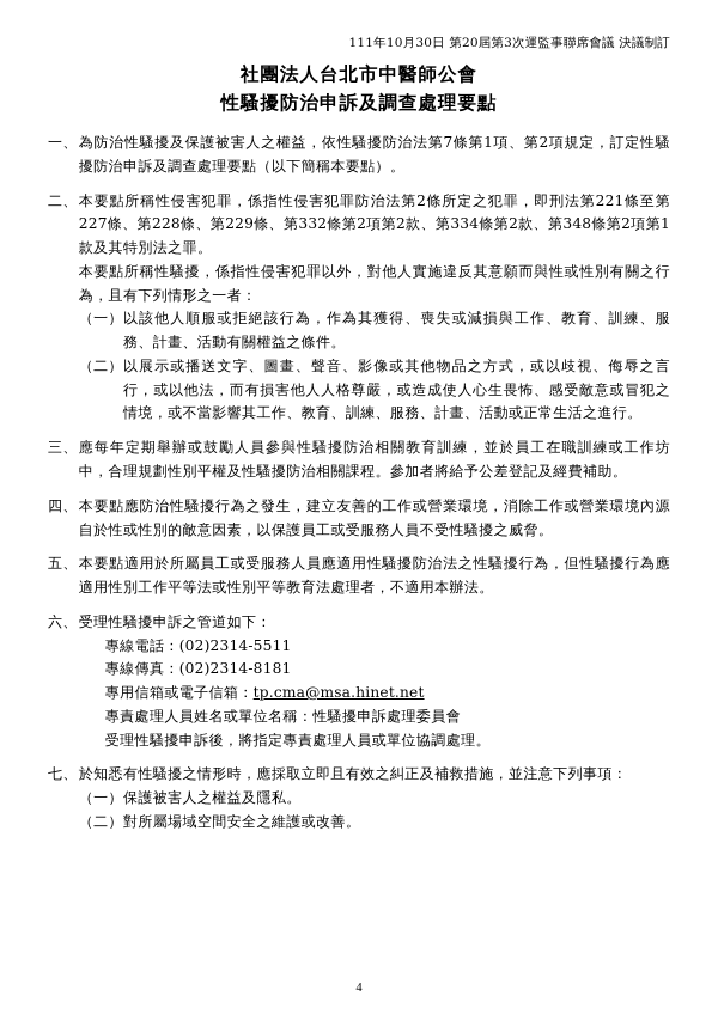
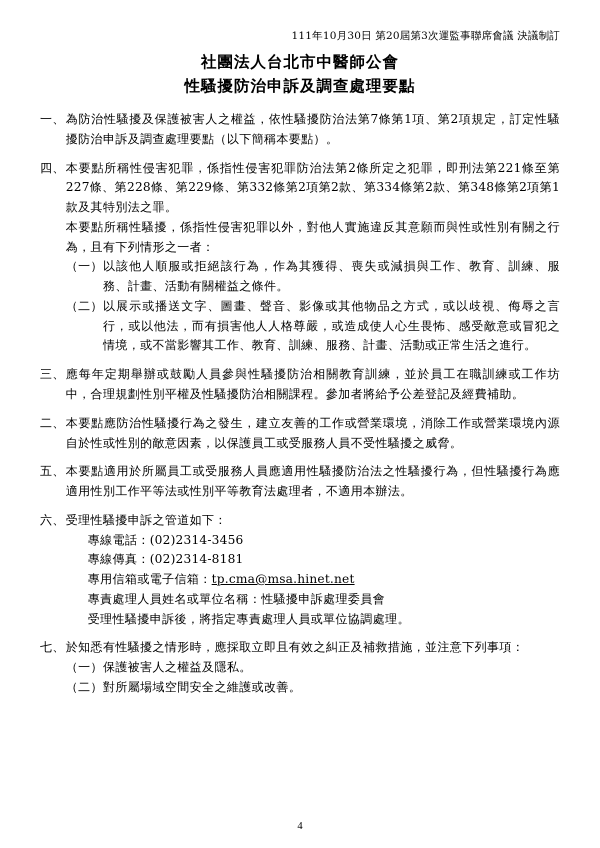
  111年10月30日 第20屆第3次運監事聯席會議 決議制訂
  社團法人台北市中醫師公會
  性騷擾防治申訴及調查處理要點
  一、
  為防治性騷擾及保護被害人之權益，依性騷擾防治法第7條第1項、第2項規定，訂定性騷擾防治申訴及調查處理要點（以下簡稱本要點）。
- 二、
+ 四、
  本要點所稱性侵害犯罪，係指性侵害犯罪防治法第2條所定之犯罪，即刑法第221條至第227條、第228條、第229條、第332條第2項第2款、第334條第2款、第348條第2項第1款及其特別法之罪。
  本要點所稱性騷擾，係指性侵害犯罪以外，對他人實施違反其意願而與性或性別有關之行為，且有下列情形之一者：
  （一）
  以該他人順服或拒絕該行為，作為其獲得、喪失或減損與工作、教育、訓練、服務、計畫、活動有關權益之條件。
  （二）
  以展示或播送文字、圖畫、聲音、影像或其他物品之方式，或以歧視、侮辱之言行，或以他法，而有損害他人人格尊嚴，或造成使人心生畏怖、感受敵意或冒犯之情境，或不當影響其工作、教育、訓練、服務、計畫、活動或正常生活之進行。
  三、
  應每年定期舉辦或鼓勵人員參與性騷擾防治相關教育訓練，並於員工在職訓練或工作坊中，合理規劃性別平權及性騷擾防治相關課程。參加者將給予公差登記及經費補助。
- 四、
+ 二、
  本要點應防治性騷擾行為之發生，建立友善的工作或營業環境，消除工作或營業環境內源自於性或性別的敵意因素，以保護員工或受服務人員不受性騷擾之威脅。
  五、
  本要點適用於所屬員工或受服務人員應適用性騷擾防治法之性騷擾行為，但性騷擾行為應適用性別工作平等法或性別平等教育法處理者，不適用本辦法。
  六、
  受理性騷擾申訴之管道如下：
- 專線電話：(02)2314-5511
+ 專線電話：(02)2314-3456
  專線傳真：(02)2314-8181
  專用信箱或電子信箱：tp.cma@msa.hinet.net
  專責處理人員姓名或單位名稱：性騷擾申訴處理委員會
  受理性騷擾申訴後，將指定專責處理人員或單位協調處理。
  七、
  於知悉有性騷擾之情形時，應採取立即且有效之糾正及補救措施，並注意下列事項：
  （一）
  保護被害人之權益及隱私。
  （二）
  對所屬場域空間安全之維護或改善。
  4
